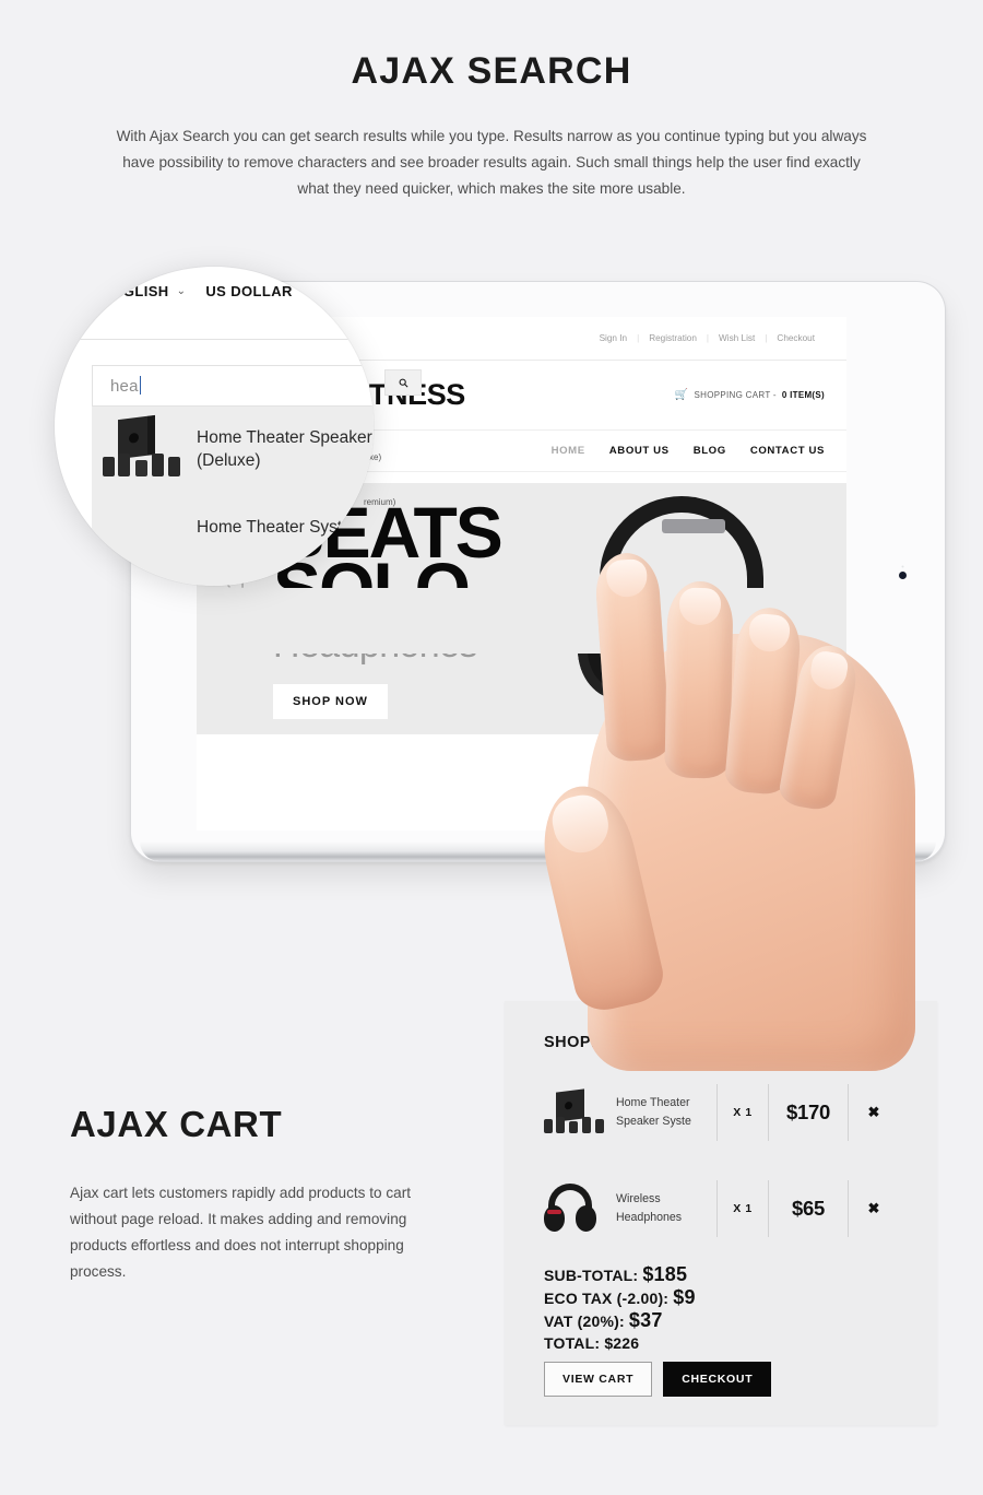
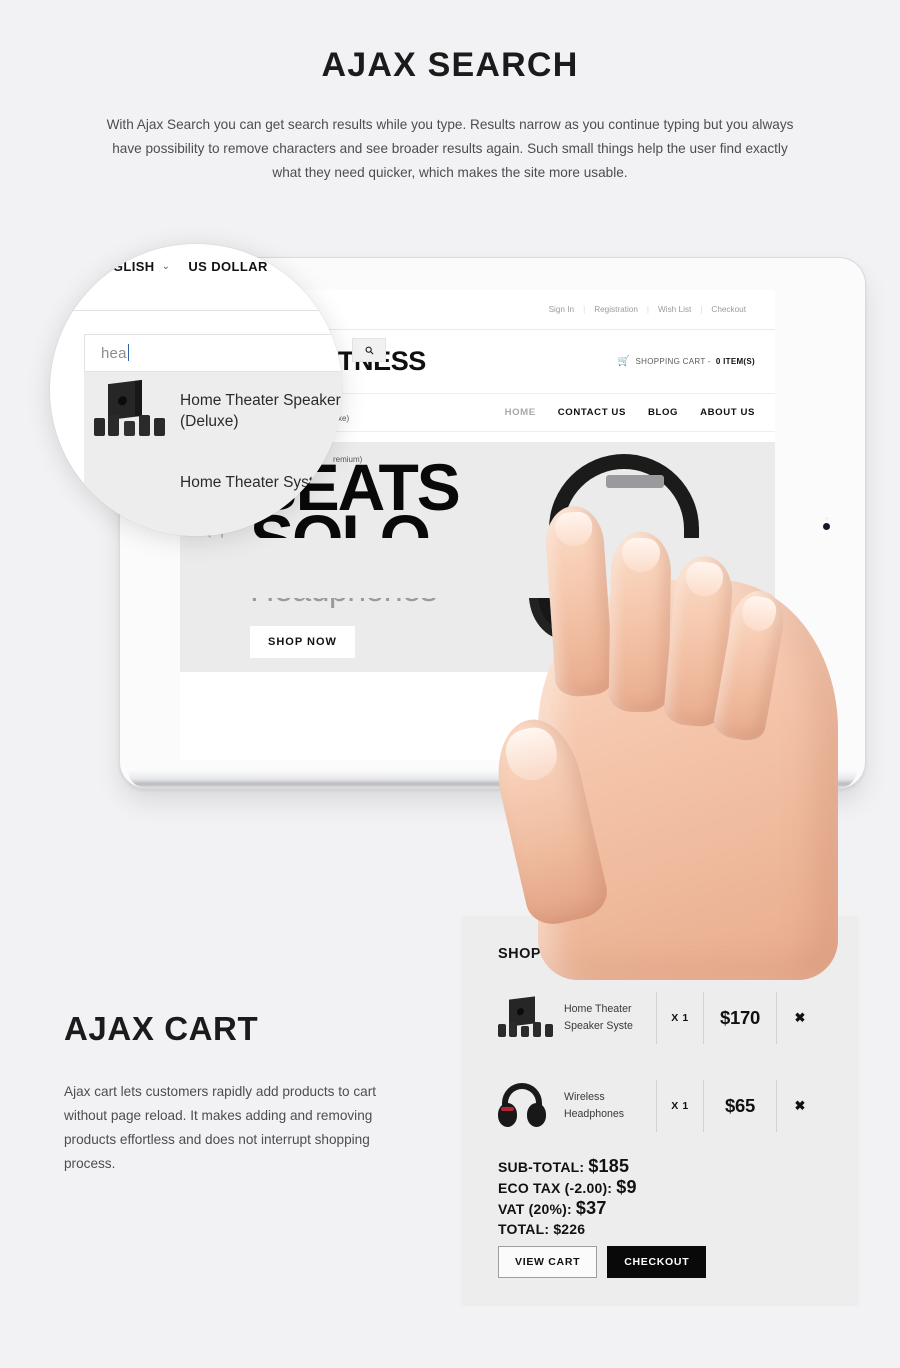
  AJAX SEARCH
  With Ajax Search you can get search results while you type. Results narrow as you continue typing but you always have possibility to remove characters and see broader results again. Such small things help the user find exactly what they need quicker, which makes the site more usable.
  Sign In
  Registration
  Wish List
  |
  Checkout
  🛒
  SHOPPING CART -
  0 ITEM(S)
  HOME
- ABOUT US
+ CONTACT US
  BLOG
- CONTACT US
+ ABOUT US
  SHOP NOW
  mium)
  ENGLISH
  ⌄
  US DOLLAR
  hea
  Home Theater Speaker (Deluxe)
  Home Theater Syste
  AJAX CART
  Ajax cart lets customers rapidly add products to cart without page reload. It makes adding and removing products effortless and does not interrupt shopping process.
  Home Theater Speaker Syste
  X 1
  $170
  ✖
  Wireless Headphones
  X 1
  $65
  ✖
  SUB-TOTAL: $185
  ECO TAX (-2.00): $9
  VAT (20%): $37
  TOTAL: $226
  VIEW CART
  CHECKOUT
